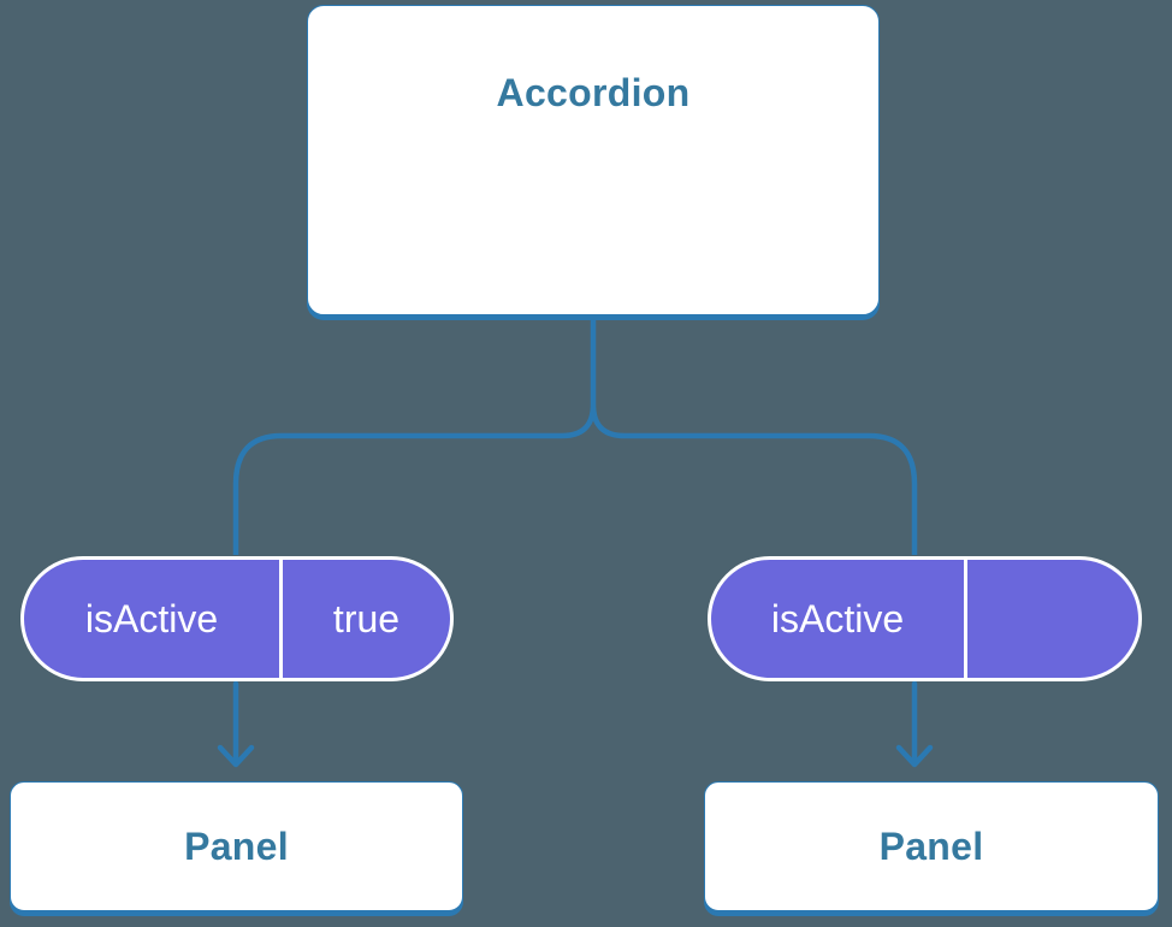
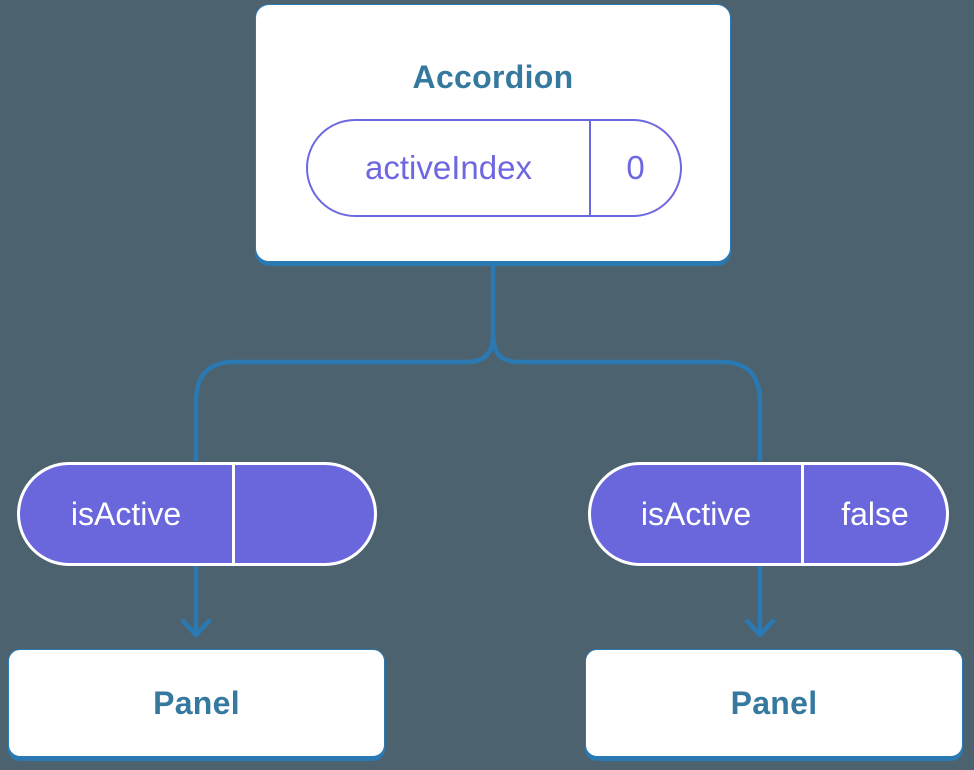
  Accordion
+ activeIndex
+ 0
  isActive
- true
  isActive
+ false
  Panel
  Panel
